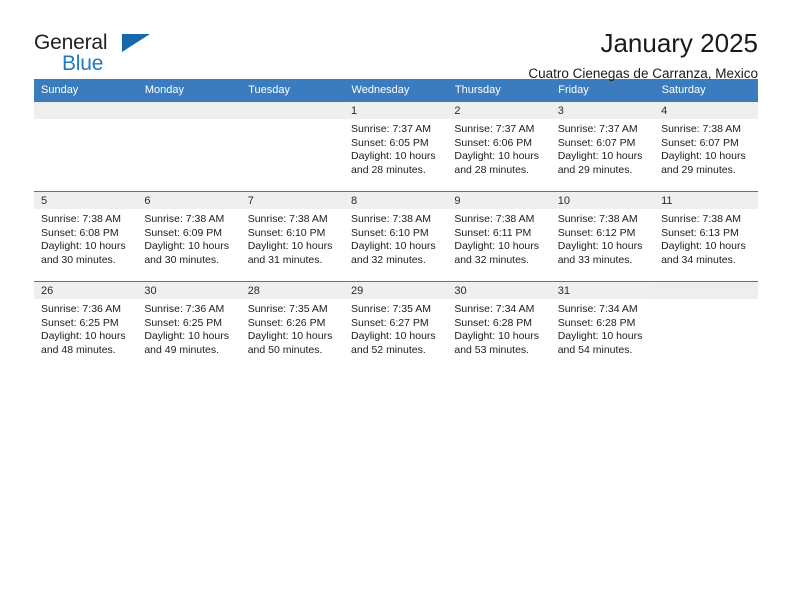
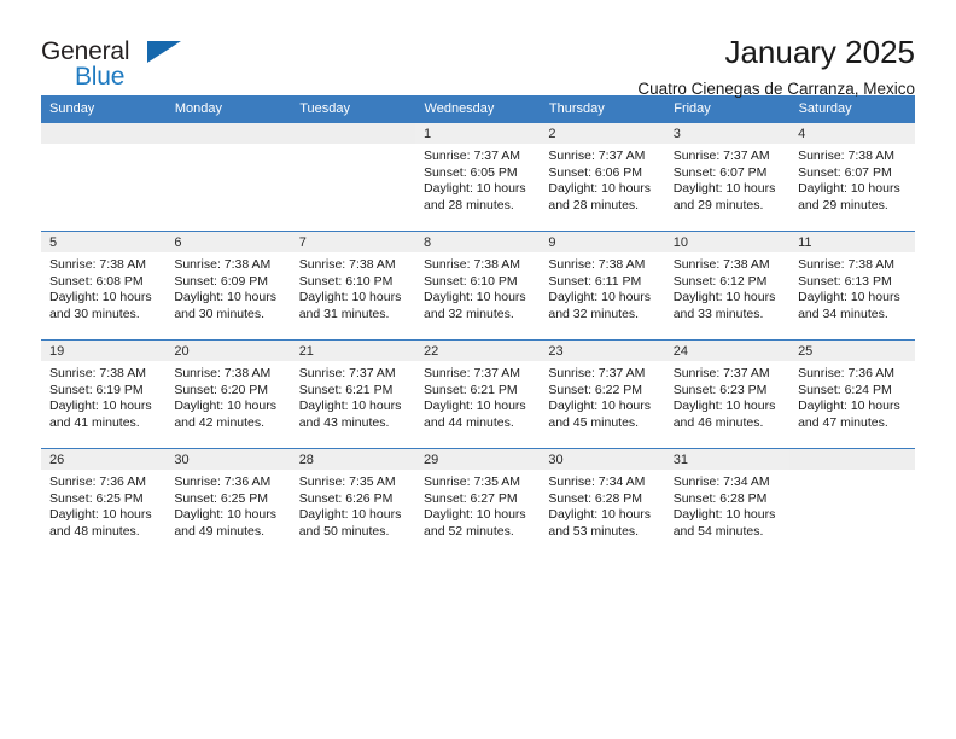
  General
  Blue
  January 2025
  Cuatro Cienegas de Carranza, Mexico
  Sunday	Monday	Tuesday	Wednesday	Thursday	Friday	Saturday
  			1Sunrise: 7:37 AMSunset: 6:05 PMDaylight: 10 hoursand 28 minutes.	2Sunrise: 7:37 AMSunset: 6:06 PMDaylight: 10 hoursand 28 minutes.	3Sunrise: 7:37 AMSunset: 6:07 PMDaylight: 10 hoursand 29 minutes.	4Sunrise: 7:38 AMSunset: 6:07 PMDaylight: 10 hoursand 29 minutes.
  5Sunrise: 7:38 AMSunset: 6:08 PMDaylight: 10 hoursand 30 minutes.	6Sunrise: 7:38 AMSunset: 6:09 PMDaylight: 10 hoursand 30 minutes.	7Sunrise: 7:38 AMSunset: 6:10 PMDaylight: 10 hoursand 31 minutes.	8Sunrise: 7:38 AMSunset: 6:10 PMDaylight: 10 hoursand 32 minutes.	9Sunrise: 7:38 AMSunset: 6:11 PMDaylight: 10 hoursand 32 minutes.	10Sunrise: 7:38 AMSunset: 6:12 PMDaylight: 10 hoursand 33 minutes.	11Sunrise: 7:38 AMSunset: 6:13 PMDaylight: 10 hoursand 34 minutes.
+ 19Sunrise: 7:38 AMSunset: 6:19 PMDaylight: 10 hoursand 41 minutes.	20Sunrise: 7:38 AMSunset: 6:20 PMDaylight: 10 hoursand 42 minutes.	21Sunrise: 7:37 AMSunset: 6:21 PMDaylight: 10 hoursand 43 minutes.	22Sunrise: 7:37 AMSunset: 6:21 PMDaylight: 10 hoursand 44 minutes.	23Sunrise: 7:37 AMSunset: 6:22 PMDaylight: 10 hoursand 45 minutes.	24Sunrise: 7:37 AMSunset: 6:23 PMDaylight: 10 hoursand 46 minutes.	25Sunrise: 7:36 AMSunset: 6:24 PMDaylight: 10 hoursand 47 minutes.
  26Sunrise: 7:36 AMSunset: 6:25 PMDaylight: 10 hoursand 48 minutes.	30Sunrise: 7:36 AMSunset: 6:25 PMDaylight: 10 hoursand 49 minutes.	28Sunrise: 7:35 AMSunset: 6:26 PMDaylight: 10 hoursand 50 minutes.	29Sunrise: 7:35 AMSunset: 6:27 PMDaylight: 10 hoursand 52 minutes.	30Sunrise: 7:34 AMSunset: 6:28 PMDaylight: 10 hoursand 53 minutes.	31Sunrise: 7:34 AMSunset: 6:28 PMDaylight: 10 hoursand 54 minutes.
